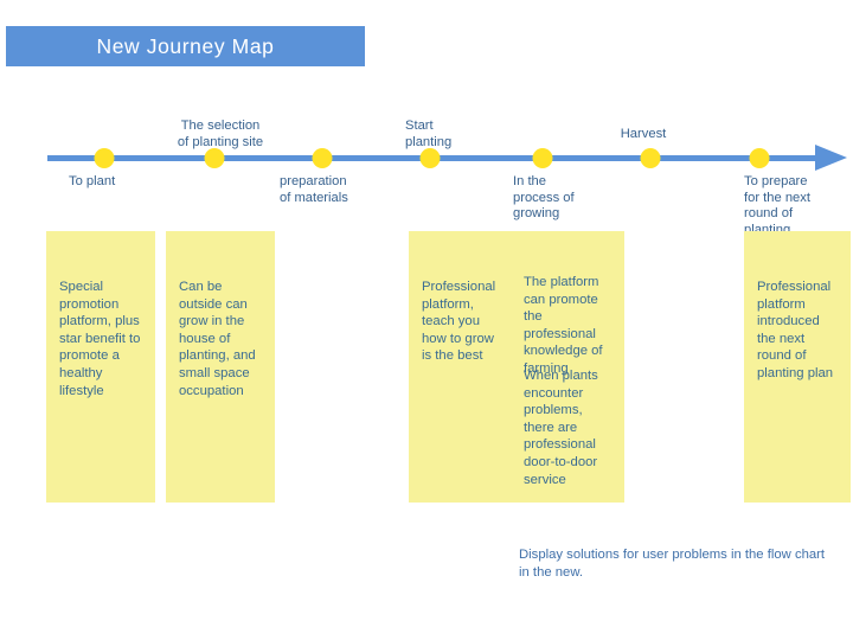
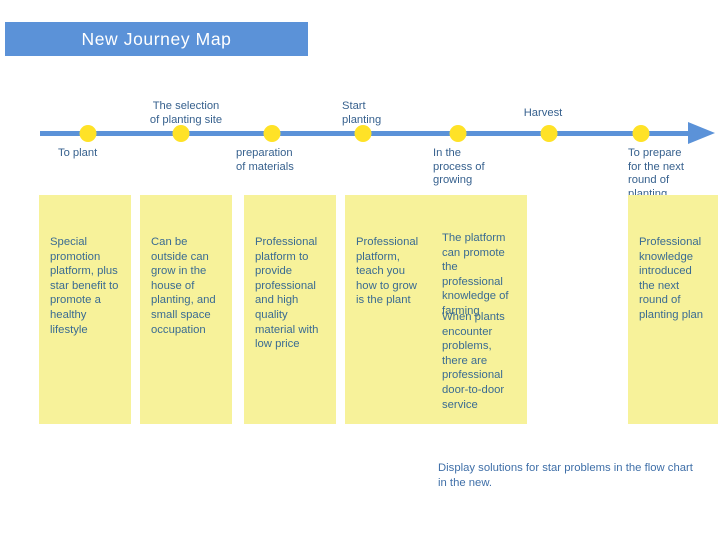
  New Journey Map
  To plant
  The selection
  of planting site
  preparation
  of materials
  Start
  planting
  In the
  process of
  growing
  Harvest
  To prepare
  for the next
  round of
  planting
  Special promotion platform, plus star benefit to promote a healthy lifestyle
  Can be outside can grow in the house of planting, and small space occupation
+ Professional platform to provide professional and high quality material with low price
- Professional platform, teach you how to grow is the best
+ Professional platform, teach you how to grow is the plant
  The platform can promote the professional knowledge of farming
  When plants encounter problems, there are professional door-to-door service
- Professional platform introduced the next round of planting plan
+ Professional knowledge introduced the next round of planting plan
- Display solutions for user problems in the flow chart in the new.
+ Display solutions for star problems in the flow chart in the new.
